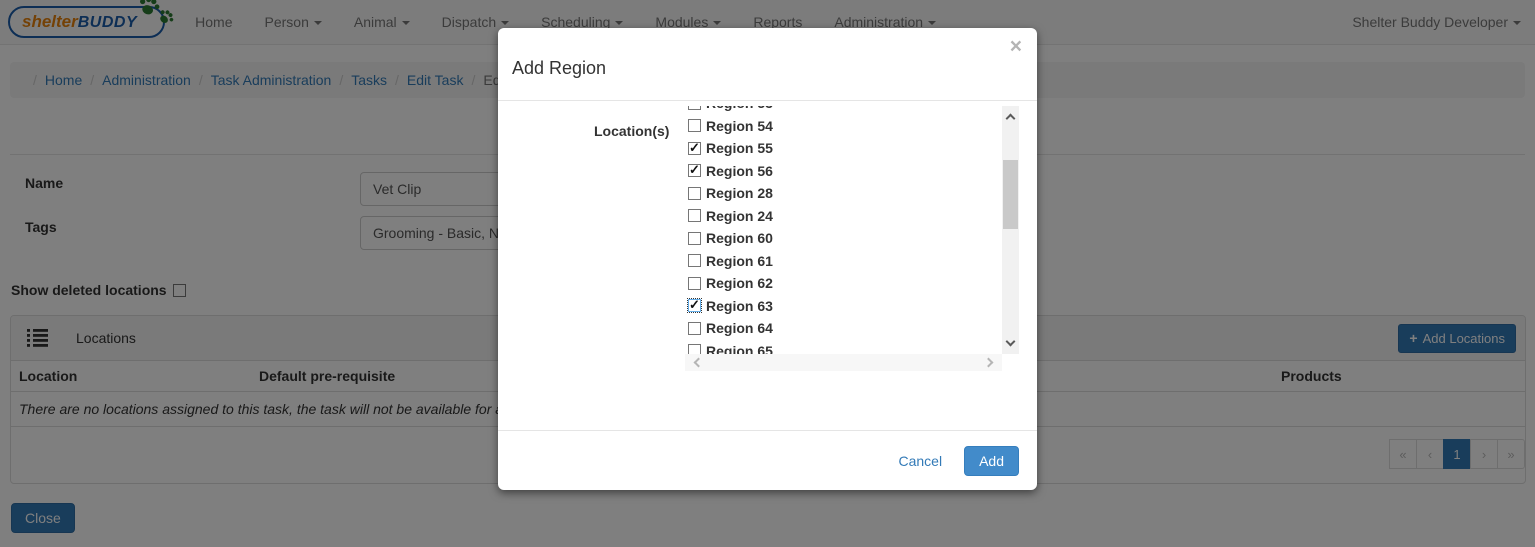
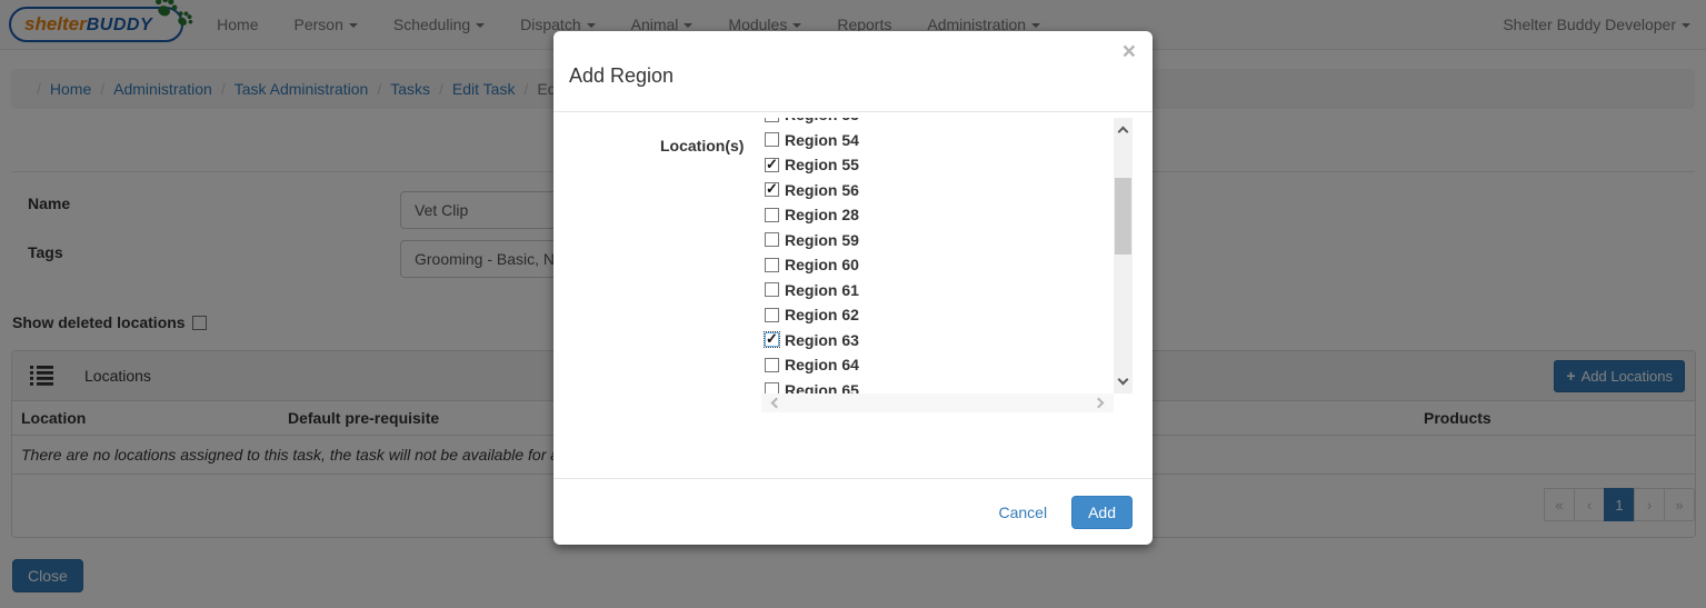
  shelterBUDDY
  Home
  Person
- Animal
+ Scheduling
  Dispatch
- Scheduling
+ Animal
  Modules
  Reports
  Administration
  Shelter Buddy Developer
  Home
  Administration
  Task Administration
  Tasks
  Edit Task
  Name
  Vet Clip
  Tags
  Grooming - Basic, N
  Show deleted locations
  Locations
  +
  Add Locations
  Location
  Default pre-requisite
  Products
  There are no locations assigned to this task, the task will not be available for
  «
  ‹
  1
  ›
  »
  Close
  ×
  Add Region
  Location(s)
  Region 54
  Region 55
  Region 56
  Region 28
- Region 24
+ Region 59
  Region 60
  Region 61
  Region 62
  Region 63
  Region 64
  Region 65
  Cancel
  Add
